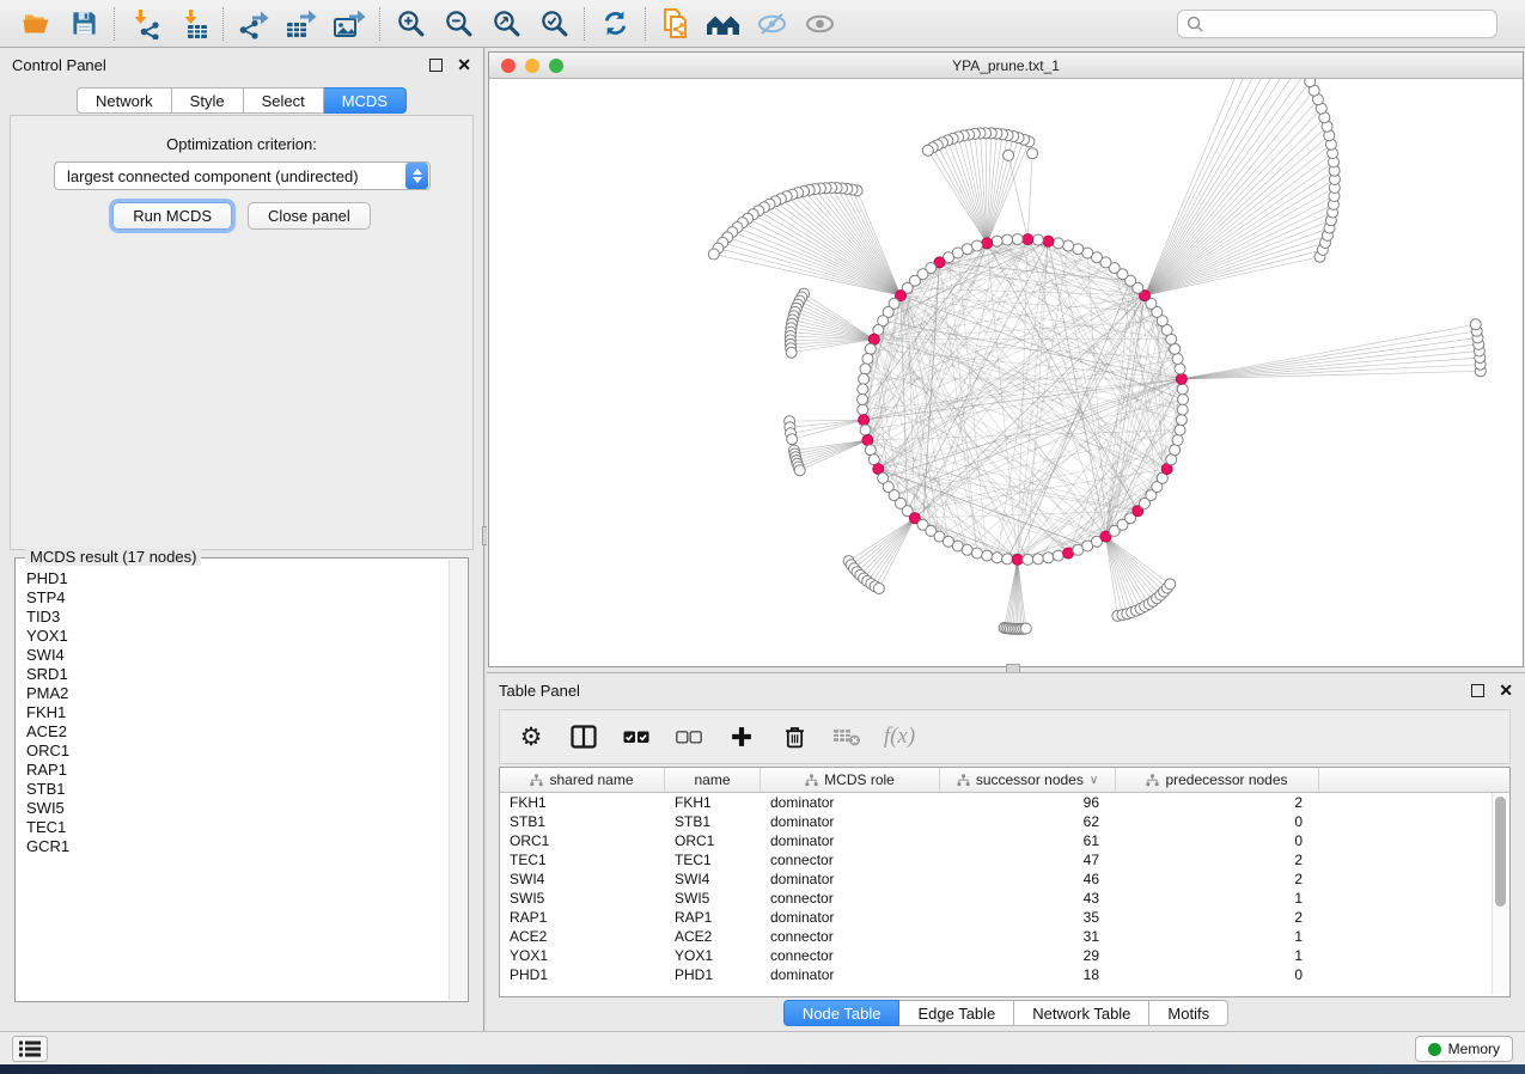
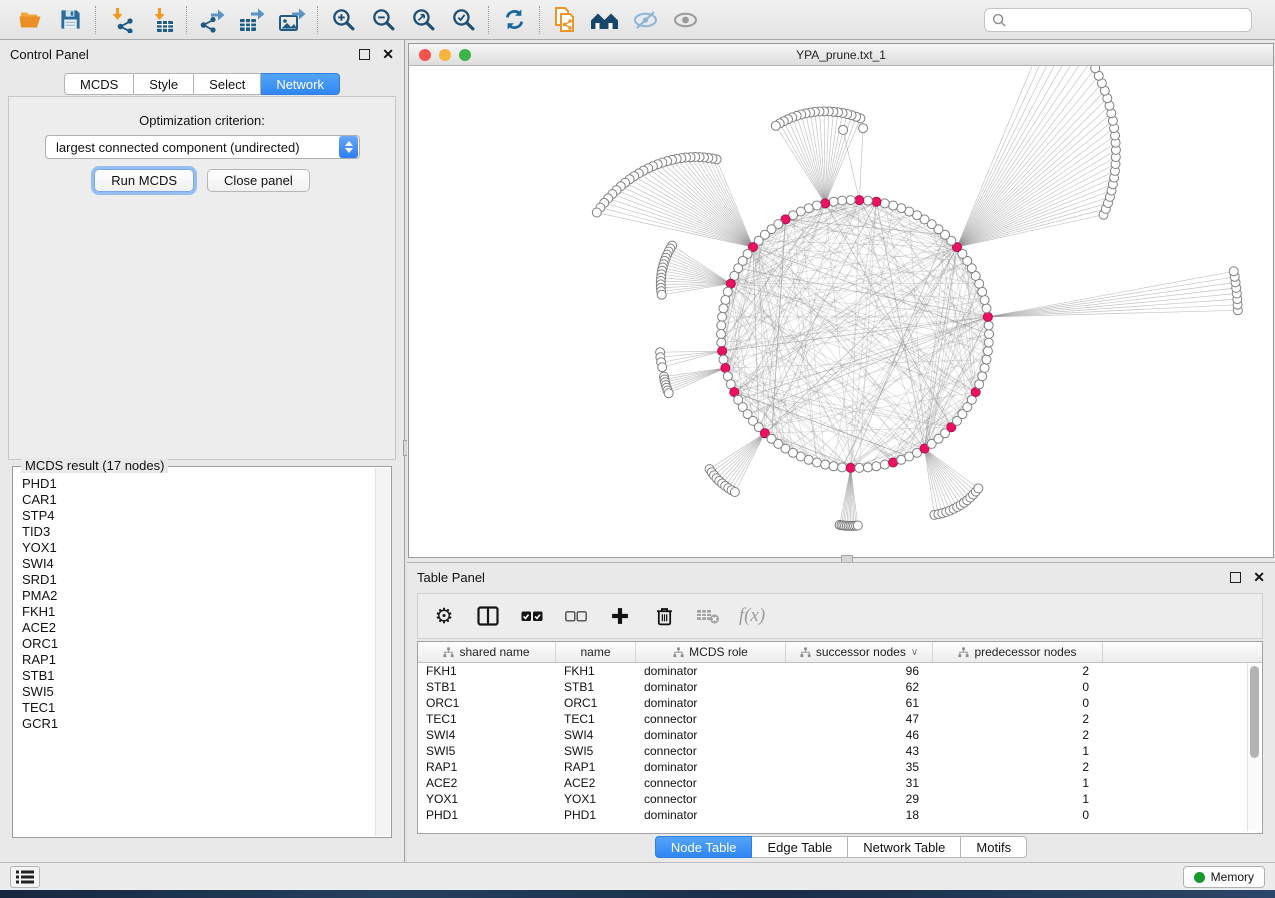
  Control Panel
  ✕
- Network
+ MCDS
  Style
  Select
- MCDS
+ Network
  Optimization criterion:
  largest connected component (undirected)
  Run MCDS
  Close panel
  MCDS result (17 nodes)
  PHD1
+ CAR1
  STP4
  TID3
  YOX1
  SWI4
  SRD1
  PMA2
  FKH1
  ACE2
  ORC1
  RAP1
  STB1
  SWI5
  TEC1
  GCR1
  YPA_prune.txt_1
  Table Panel
  ✕
  ⚙
  f(x)
  shared name
  name
  MCDS role
  successor nodes
  ∨
  predecessor nodes
  FKH1
  FKH1
  dominator
  96
  2
  STB1
  STB1
  dominator
  62
  0
  ORC1
  ORC1
  dominator
  61
  0
  TEC1
  TEC1
  connector
  47
  2
  SWI4
  SWI4
  dominator
  46
  2
  SWI5
  SWI5
  connector
  43
  1
  RAP1
  RAP1
  dominator
  35
  2
  ACE2
  ACE2
  connector
  31
  1
  YOX1
  YOX1
  connector
  29
  1
  PHD1
  PHD1
  dominator
  18
  0
  Node Table
  Edge Table
  Network Table
  Motifs
  Memory
